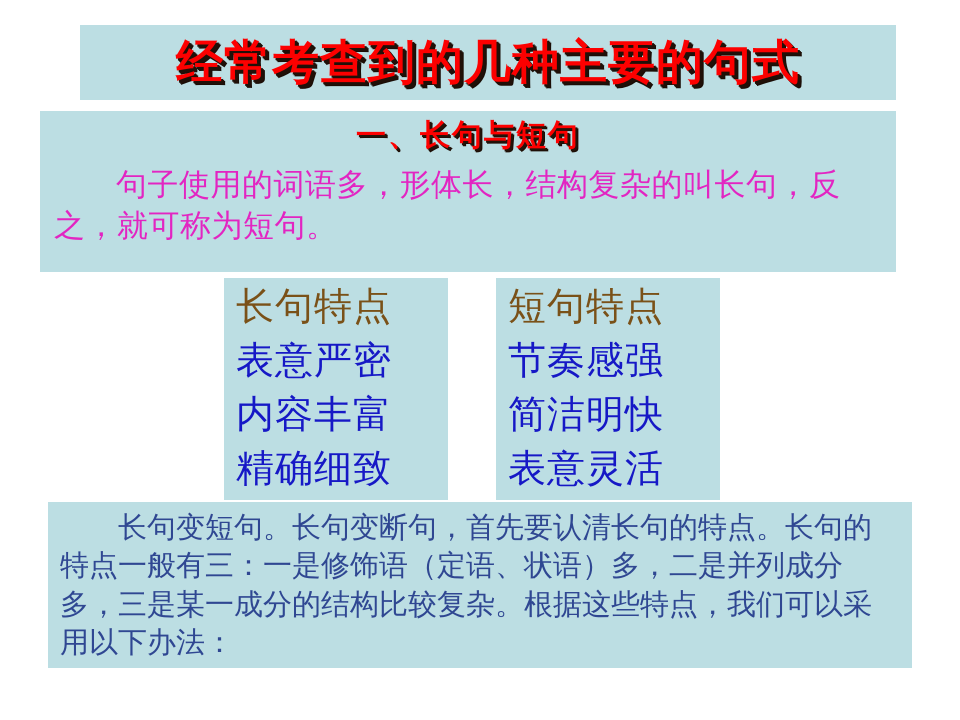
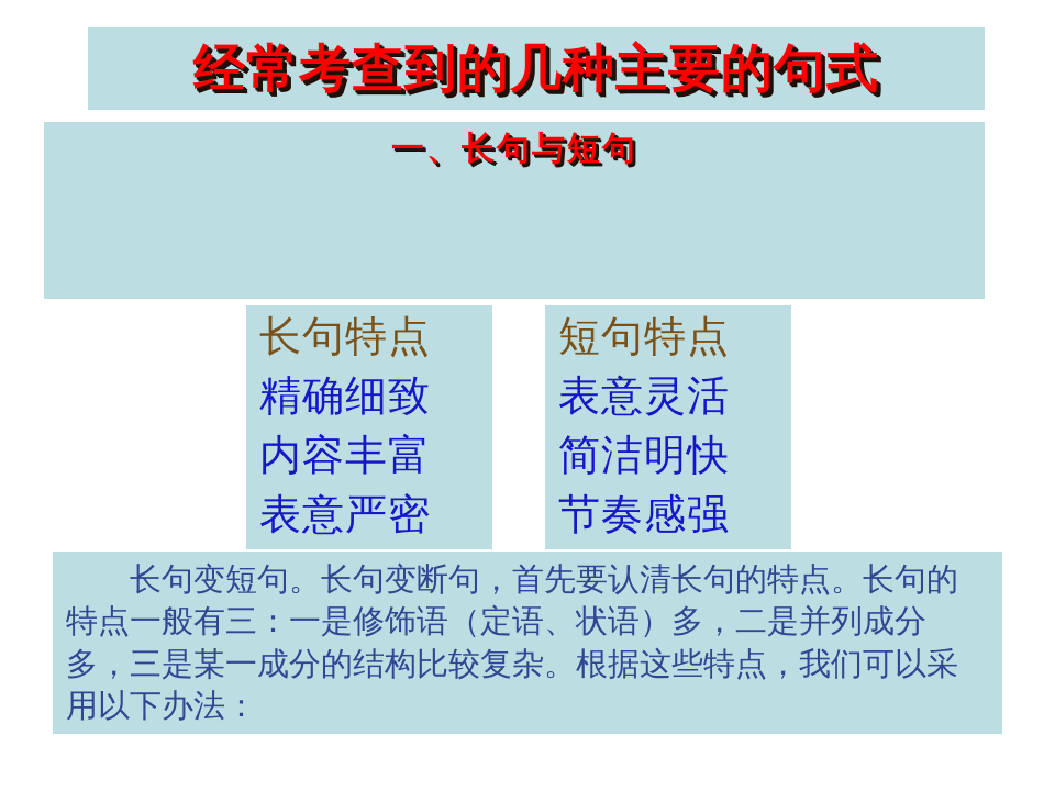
  经常考查到的几种主要的句式
  一、长句与短句
- 句子使用的词语多，形体长，结构复杂的叫长句，反之，就可称为短句。
  长句特点
- 表意严密
+ 精确细致
  内容丰富
- 精确细致
+ 表意严密
  短句特点
- 节奏感强
+ 表意灵活
  简洁明快
- 表意灵活
+ 节奏感强
  长句变短句。长句变断句，首先要认清长句的特点。长句的特点一般有三：一是修饰语（定语、状语）多，二是并列成分多，三是某一成分的结构比较复杂。根据这些特点，我们可以采用以下办法：
